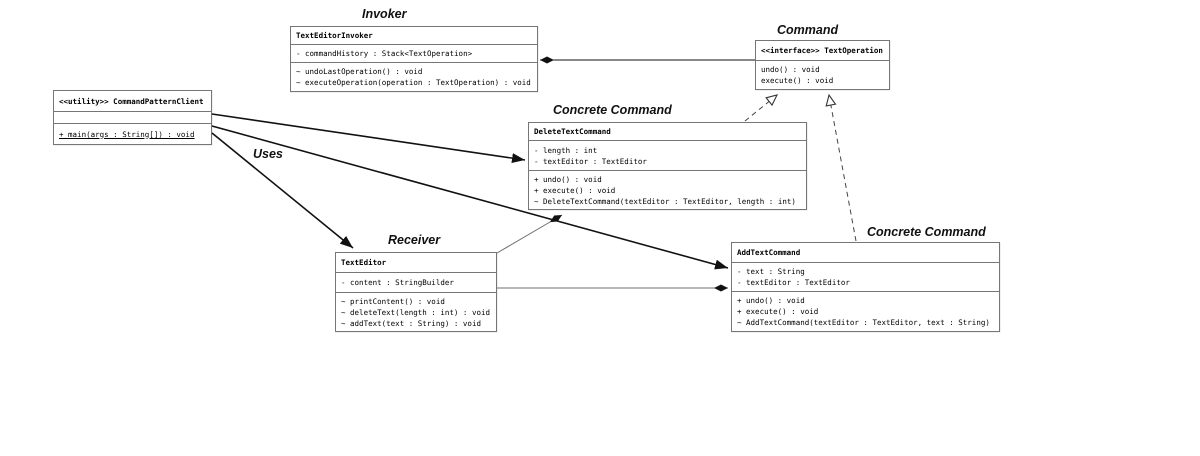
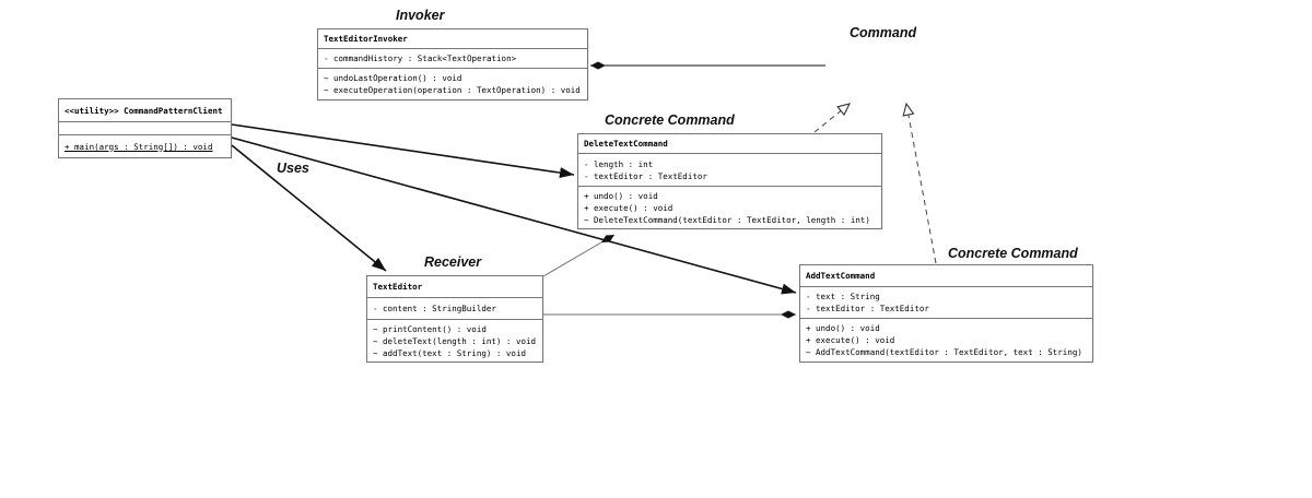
  Invoker
  Command
  Concrete Command
  Receiver
  Concrete Command
  Uses
  <<utility>> CommandPatternClient
  + main(args : String[]) : void
  TextEditorInvoker
  - commandHistory : Stack<TextOperation>
  ~ undoLastOperation() : void
  ~ executeOperation(operation : TextOperation) : void
- <<interface>> TextOperation
- undo() : void
- execute() : void
  DeleteTextCommand
  - length : int
  - textEditor : TextEditor
  + undo() : void
  + execute() : void
  ~ DeleteTextCommand(textEditor : TextEditor, length : int)
  TextEditor
  - content : StringBuilder
  ~ printContent() : void
  ~ deleteText(length : int) : void
  ~ addText(text : String) : void
  AddTextCommand
  - text : String
  - textEditor : TextEditor
  + undo() : void
  + execute() : void
  ~ AddTextCommand(textEditor : TextEditor, text : String)
